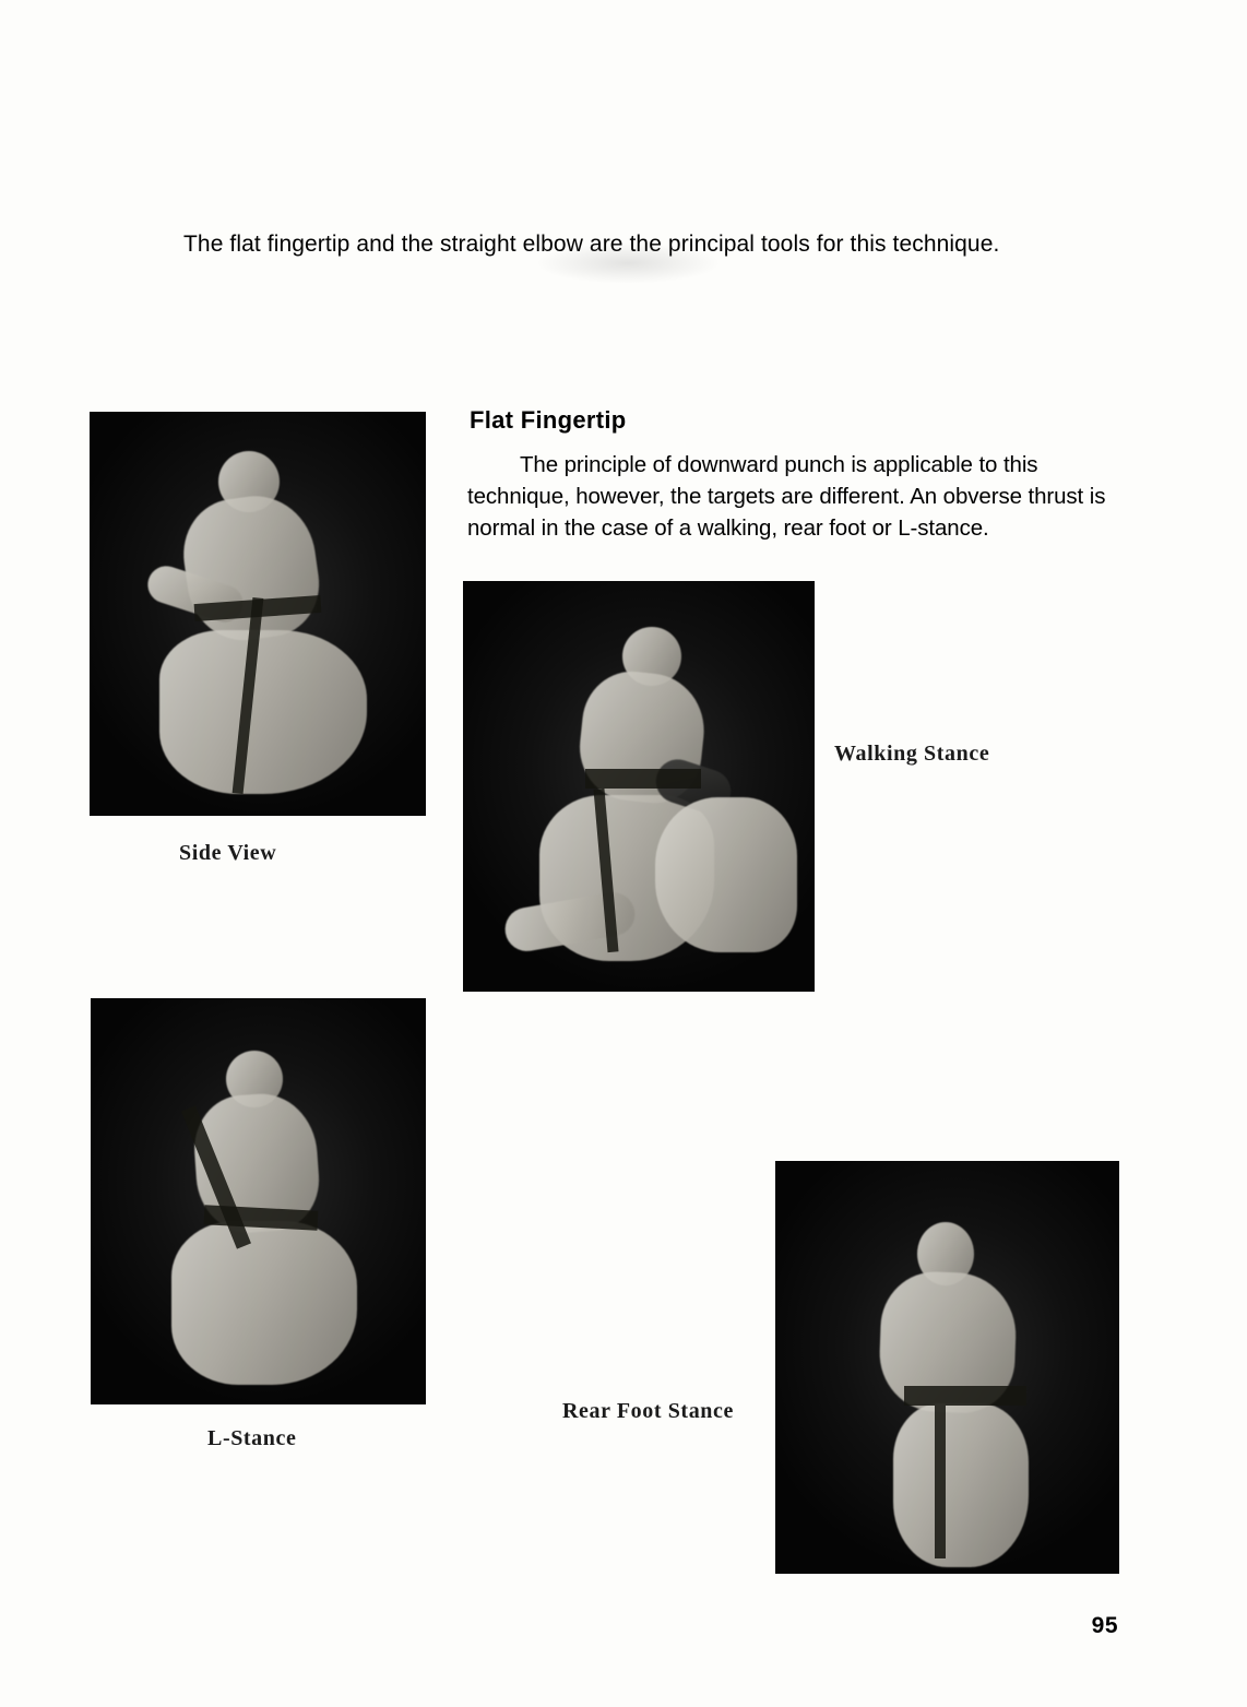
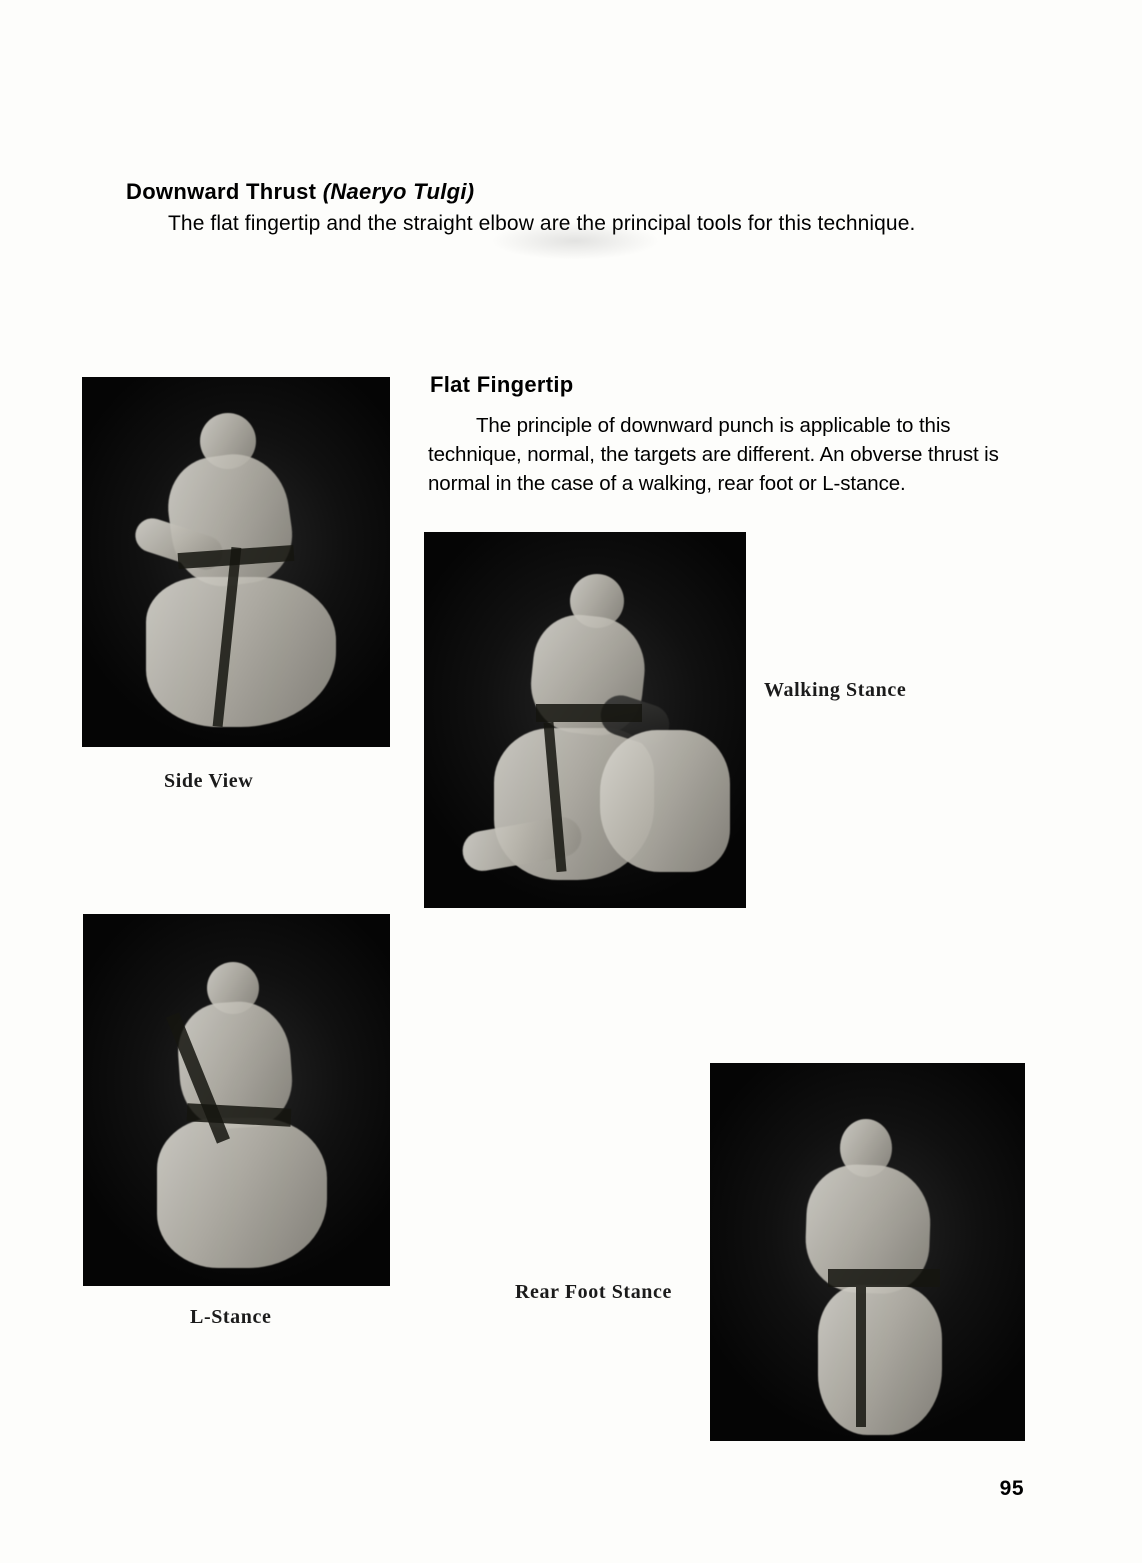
+ Downward Thrust (Naeryo Tulgi)
  The flat fingertip and the straight eipal tools for this technique.
  Flat Fingertip
- The principle of downward punch is applicable to this technique, however, the targets are different. An obverse thrust is normal in the case of a walking, rear foot or L-stance.
+ The principle of downward punch is applicable to this technique, normal, the targets are different. An obverse thrust is normal in the case of a walking, rear foot or L-stance.
  Side View
  Walking Stance
  L-Stance
  Rear Foot Stance
  95
